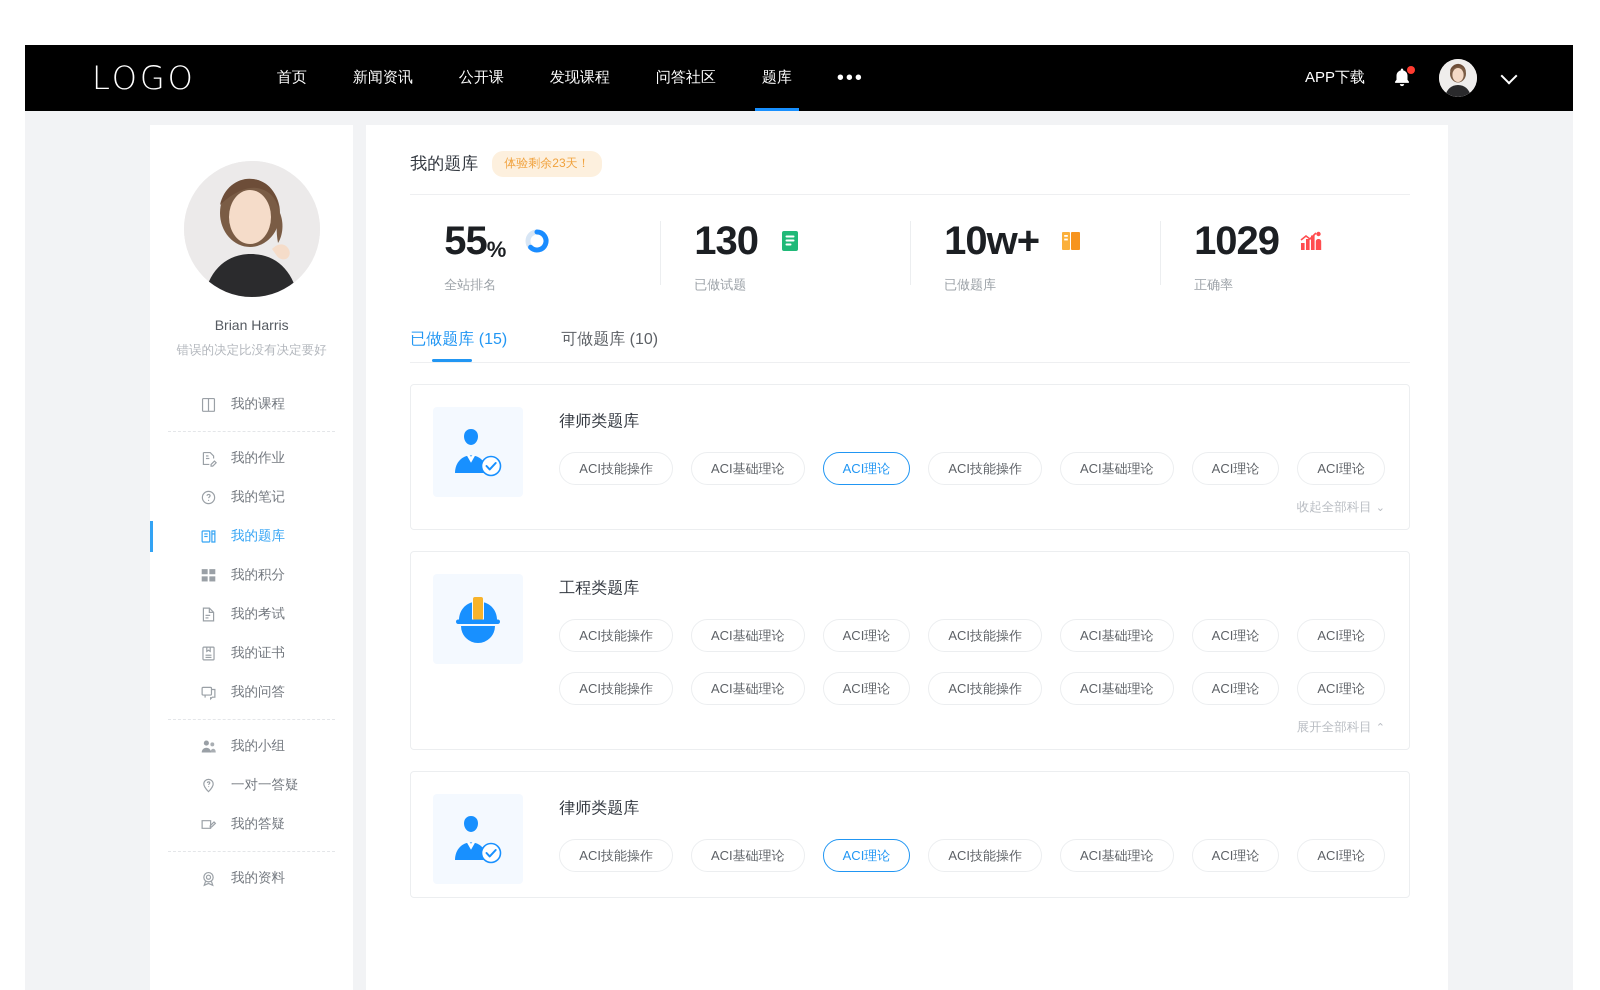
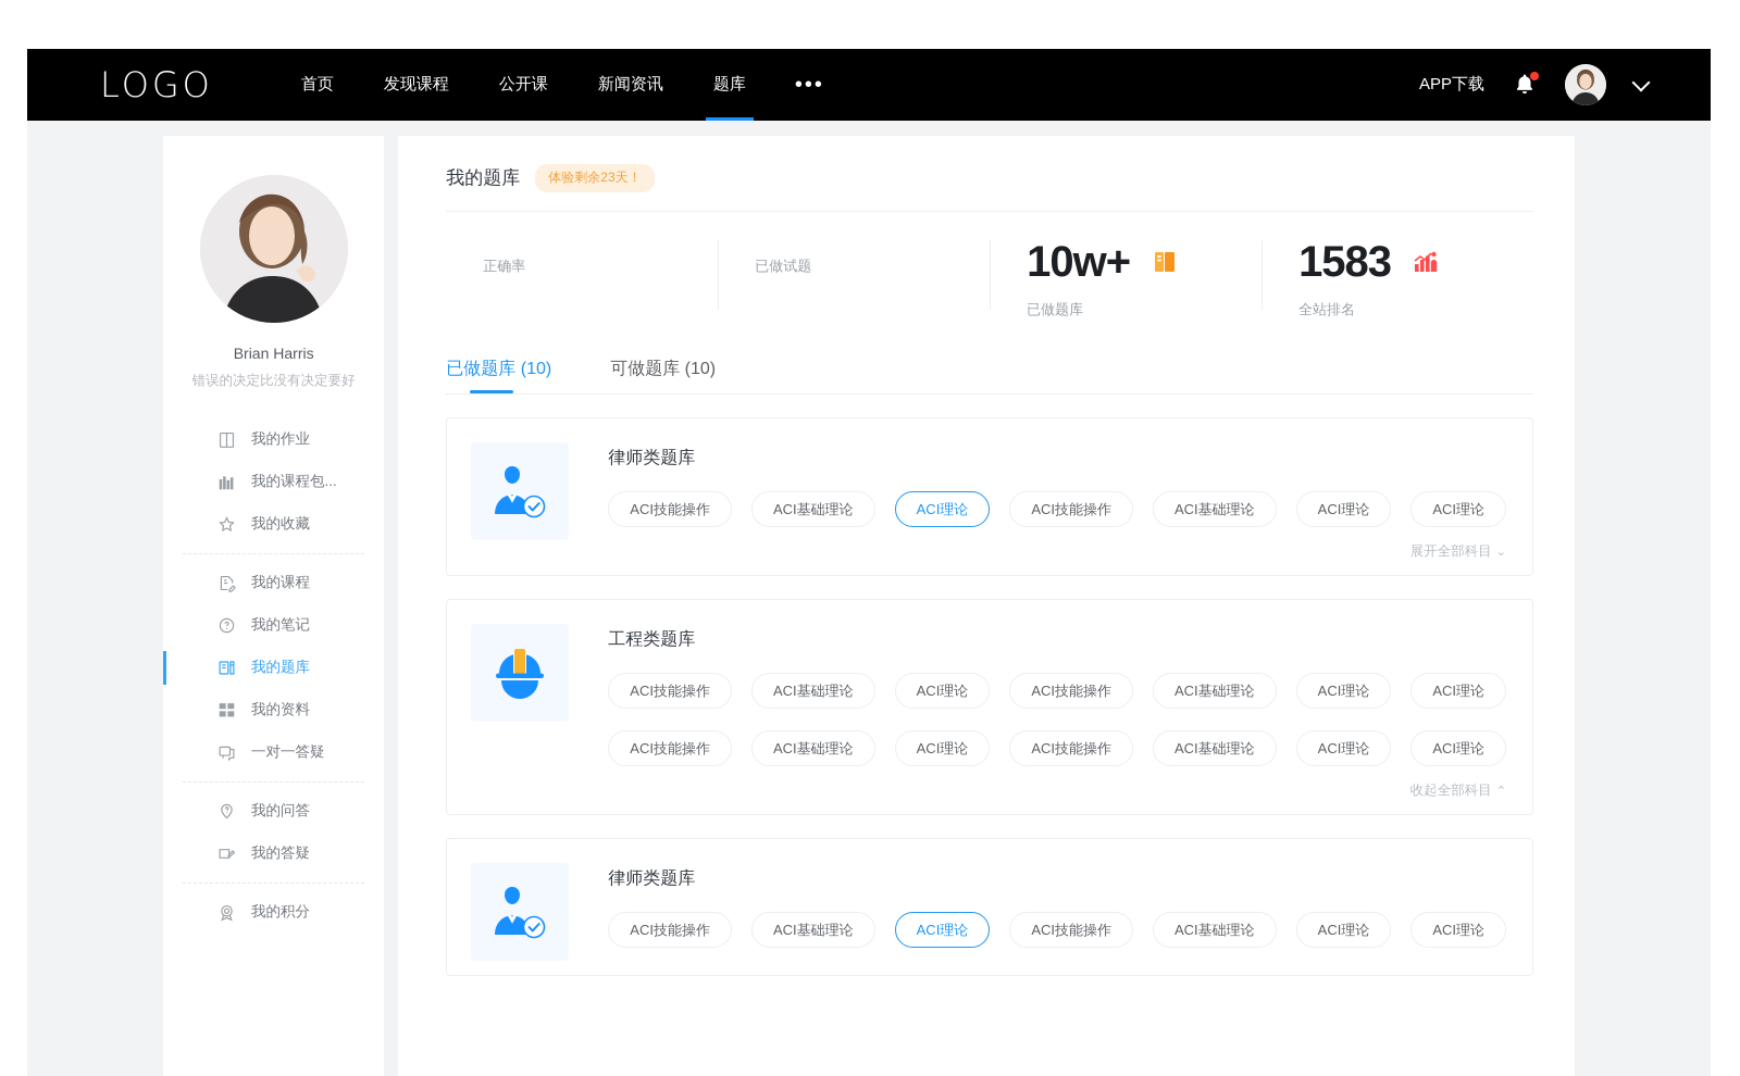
  LOGO
  首页
- 新闻资讯
+ 发现课程
  公开课
- 发现课程
+ 新闻资讯
- 问答社区
  题库
  •••
  APP下载
  Brian Harris
  错误的决定比没有决定要好
- 我的课程
+ 我的作业
+ 我的课程包...
+ 我的收藏
- 我的作业
+ 我的课程
  我的笔记
  我的题库
- 我的积分
+ 我的资料
- 我的考试
- 我的证书
- 我的问答
+ 一对一答疑
- 我的小组
- 一对一答疑
+ 我的问答
  我的答疑
- 我的资料
+ 我的积分
  我的题库
  体验剩余23天！
- 55
- %
- 全站排名
+ 正确率
- 130
  已做试题
  10w+
  已做题库
- 1029
+ 1583
- 正确率
+ 全站排名
- 已做题库 (15)
+ 已做题库 (10)
  可做题库 (10)
  律师类题库
  ACI技能操作
  ACI基础理论
  ACI理论
  ACI技能操作
  ACI基础理论
  ACI理论
  ACI理论
- 收起全部科目 ⌄
+ 展开全部科目 ⌄
  工程类题库
  ACI技能操作
  ACI基础理论
  ACI理论
  ACI技能操作
  ACI基础理论
  ACI理论
  ACI理论
  ACI技能操作
  ACI基础理论
  ACI理论
  ACI技能操作
  ACI基础理论
  ACI理论
  ACI理论
- 展开全部科目 ⌃
+ 收起全部科目 ⌃
  律师类题库
  ACI技能操作
  ACI基础理论
  ACI理论
  ACI技能操作
  ACI基础理论
  ACI理论
  ACI理论
